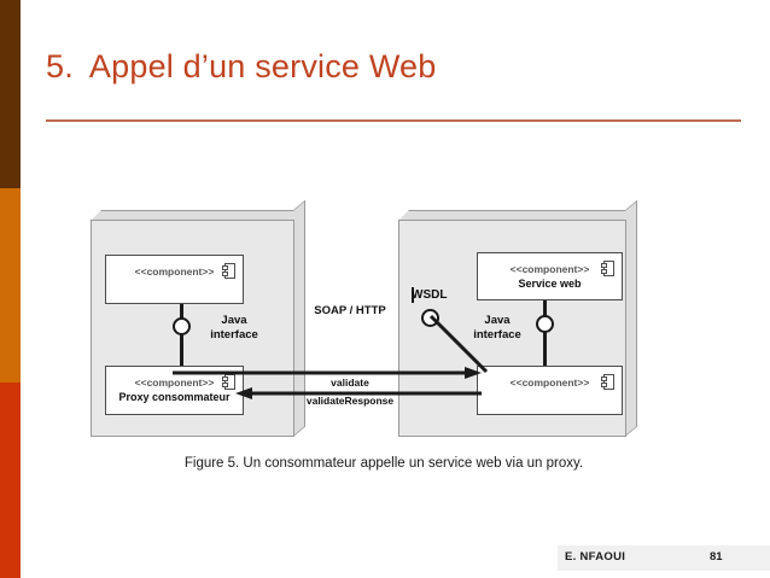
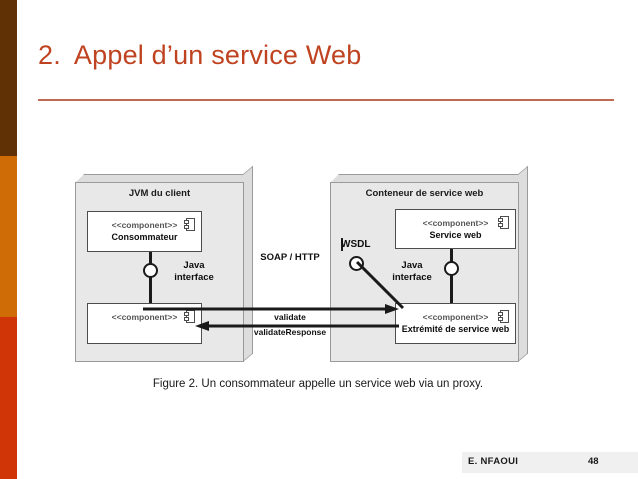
- 5. Appel d’un service Web
+ 2. Appel d’un service Web
+ JVM du client
+ Conteneur de service web
  <<component>>
+ Consommateur
  <<component>>
- Proxy consommateur
  <<component>>
  Service web
  <<component>>
+ Extrémité de service web
  Java
  interface
  Java
  interface
  WSDL
  SOAP / HTTP
  validate
  validateResponse
- Figure 5. Un consommateur appelle un service web via un proxy.
+ Figure 2. Un consommateur appelle un service web via un proxy.
  E. NFAOUI
- 81
+ 48
